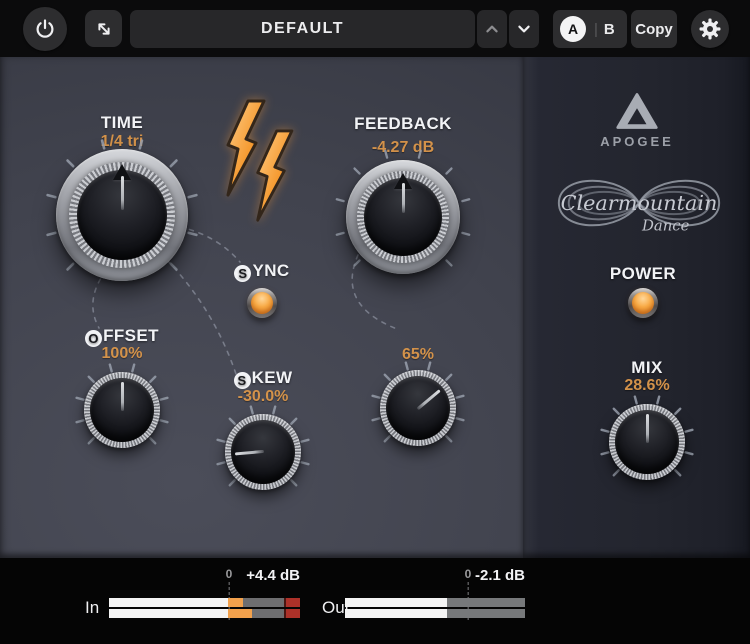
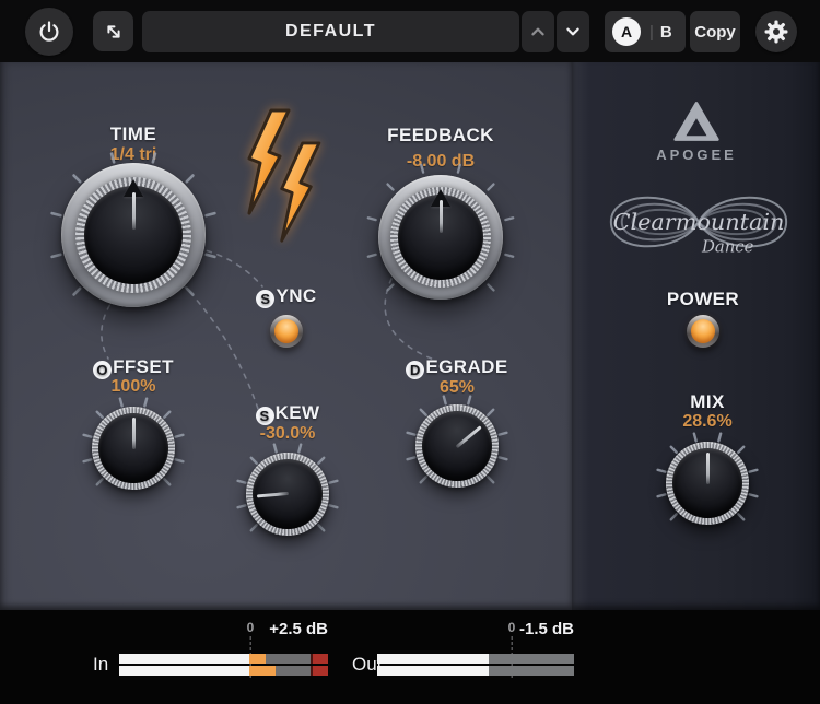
  DEFAULT
  A
  |
  B
  Copy
  TIME
  1/4 tr
  FEEDBACK
- -4.27 dB
+ -8.00 dB
  S YNC
  O FFSET
  100%
  S KEW
  -30.0%
+ D EGRADE
  65%
  APOGEE
  Clearmountain
  Dance
  POWER
  MIX
  28.6%
  In
  0
- +4.4 dB
+ +2.5 dB
  Out
  0
- -2.1 dB
+ -1.5 dB
